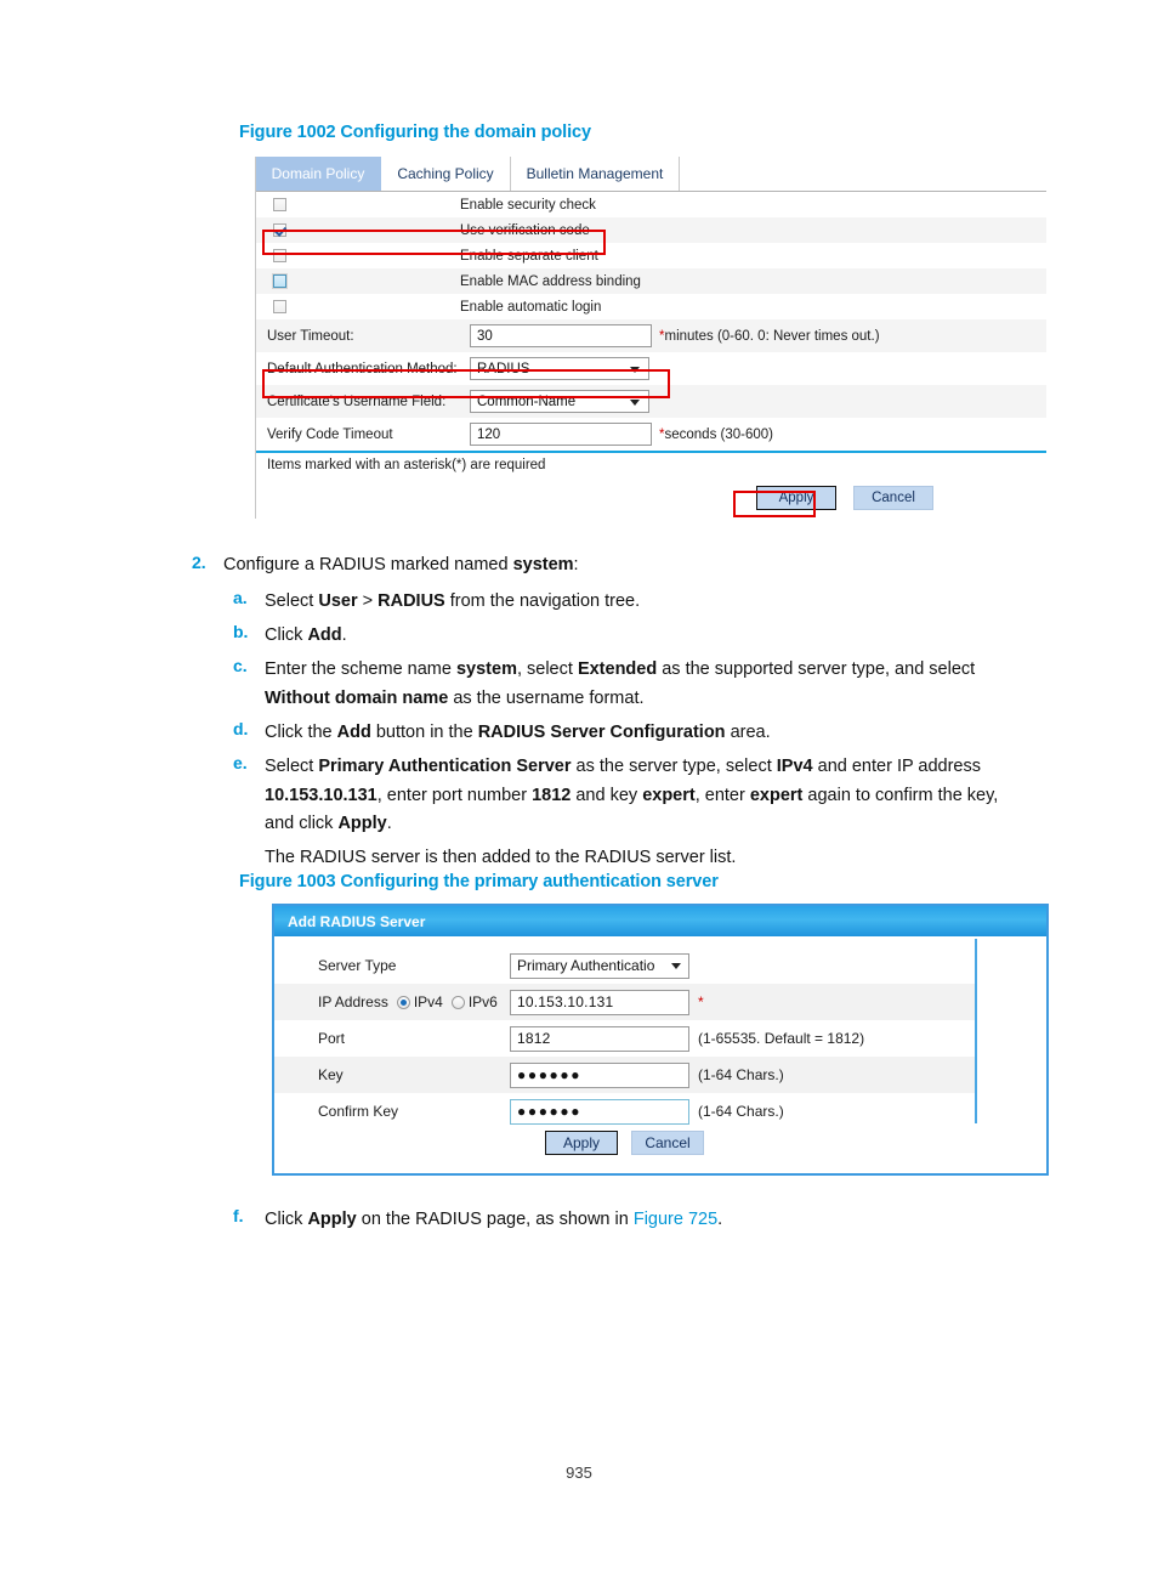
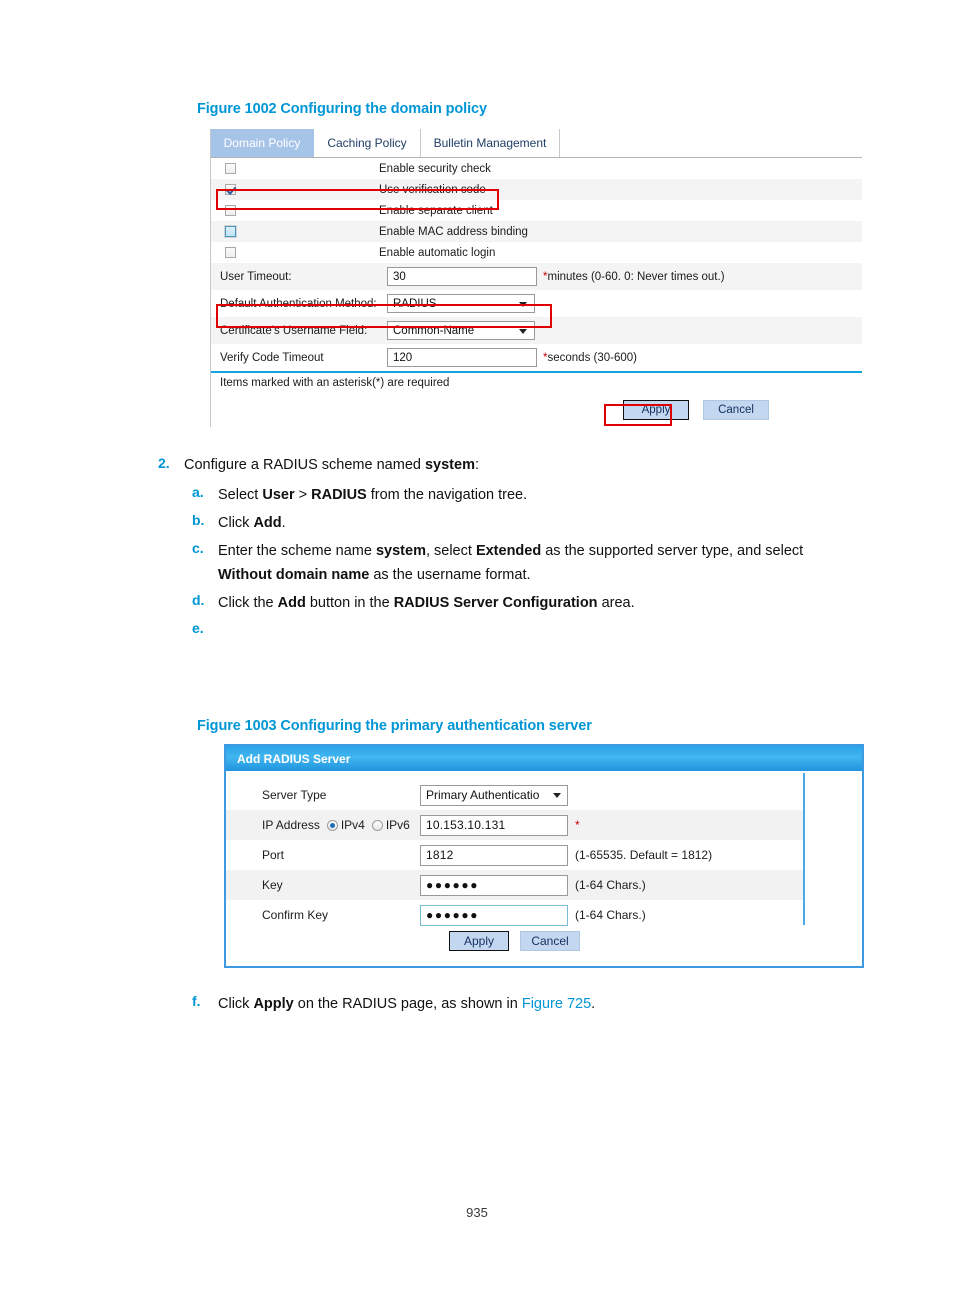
  Figure 1002 Configuring the domain policy
  Domain Policy
  Caching Policy
  Bulletin Management
  Enable security check
  Use verification code
  Enable separate client
  Enable MAC address binding
  Enable automatic login
  User Timeout:
  30
  *minutes (0-60. 0: Never times out.)
  Default Authentication Method:
  RADIUS
  Certificate's Username Field:
  Common-Name
  Verify Code Timeout
  120
  *seconds (30-600)
  Items marked with an asterisk(*) are required
  Apply
  Cancel
  2.
- Configure a RADIUS marked named system:
+ Configure a RADIUS scheme named system:
  a.
  Select User > RADIUS from the navigation tree.
  b.
  Click Add.
  c.
  Enter the scheme name system, select Extended as the supported server type, and select
  Without domain name as the username format.
  d.
  Click the Add button in the RADIUS Server Configuration area.
  e.
- Select Primary Authentication Server as the server type, select IPv4 and enter IP address
- 10.153.10.131, enter port number 1812 and key expert, enter expert again to confirm the key,
- and click Apply.
- The RADIUS server is then added to the RADIUS server list.
  f.
  Click Apply on the RADIUS page, as shown in Figure 725.
  Figure 1003 Configuring the primary authentication server
  Add RADIUS Server
  Server Type
  Primary Authenticatio
  IP Address
  IPv4
  IPv6
  10.153.10.131
  *
  Port
  1812
  (1-65535. Default = 1812)
  Key
  ●●●●●●
  (1-64 Chars.)
  Confirm Key
  ●●●●●●
  (1-64 Chars.)
  Apply
  Cancel
  935
